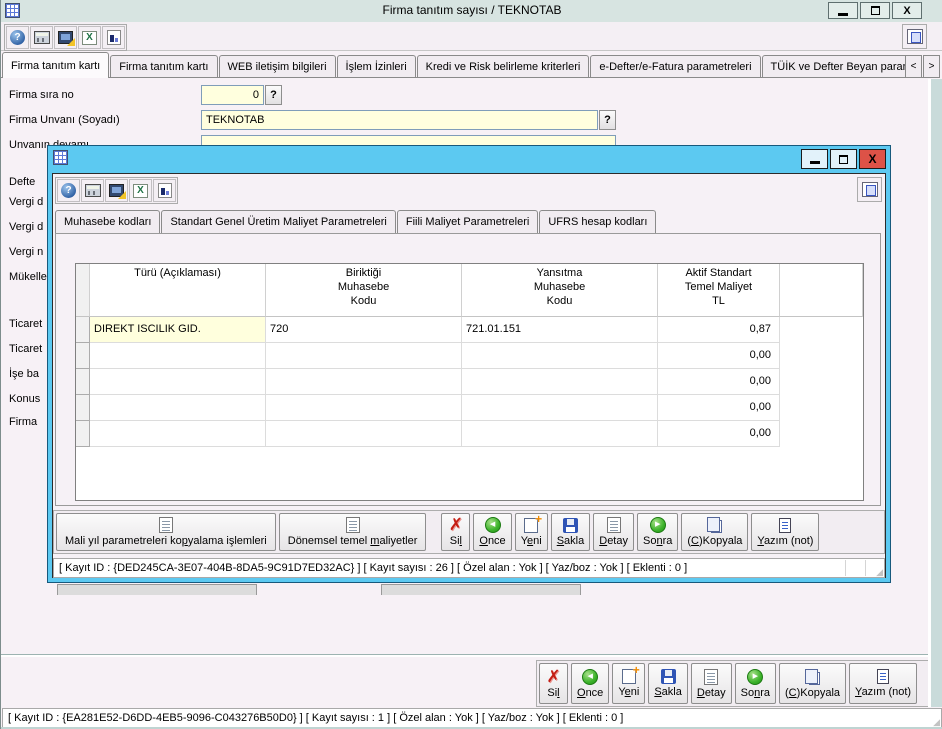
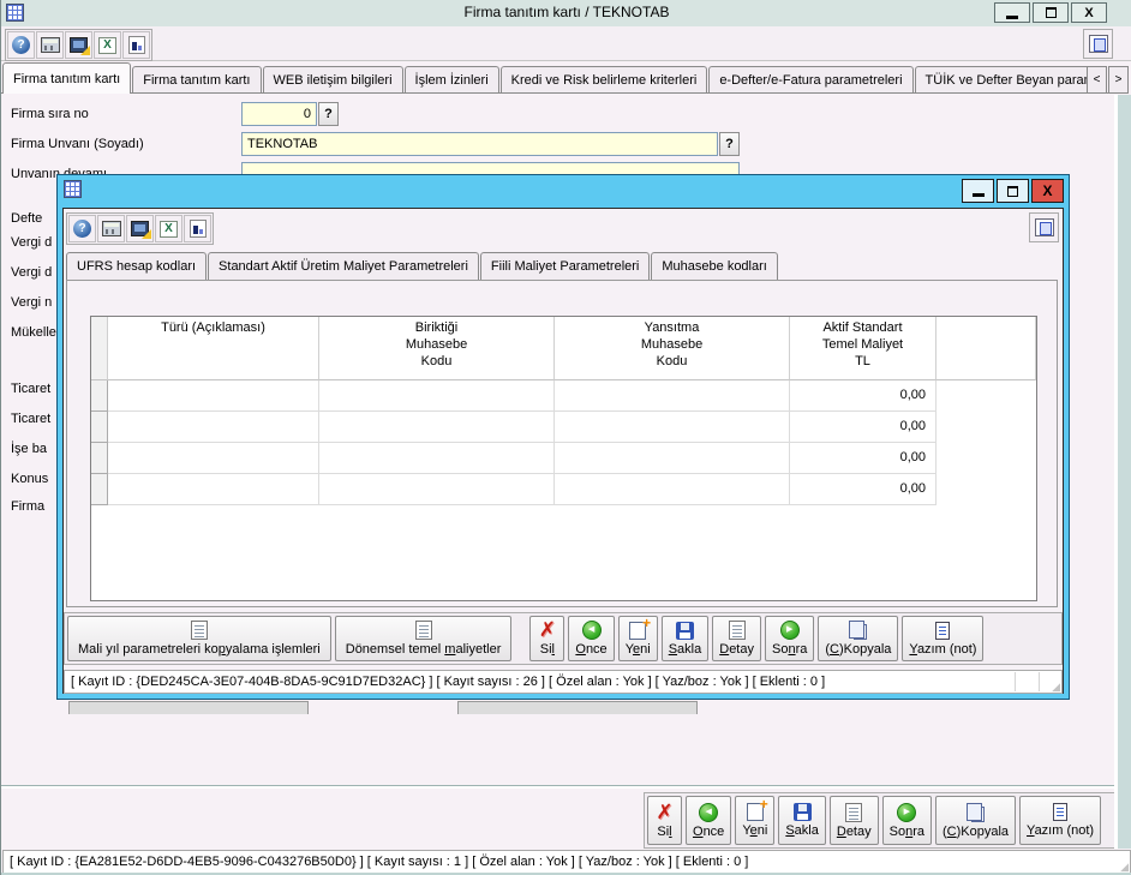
- Firma tanıtım sayısı / TEKNOTAB
+ Firma tanıtım kartı / TEKNOTAB
  X
  Firma tanıtım kartı
  Firma tanıtım kartı
  WEB iletişim bilgileri
  İşlem İzinleri
  Kredi ve Risk belirleme kriterleri
  e-Defter/e-Fatura parametreleri
  TÜİK ve Defter Beyan para
  <
  >
  Firma sıra no
  0
  ?
  Firma Unvanı (Soyadı)
  TEKNOTAB
  ?
  Defte
  Vergi d
  Vergi d
  Vergi n
  Mükelle
  Ticaret
  Ticaret
  İşe ba
  Konus
  Firma
  Sil
  Once
  Yeni
  Sakla
  Detay
  Sonra
  (C)Kopyala
  Yazım (not)
  [ Kayıt ID : {EA281E52-D6DD-4EB5-9096-C043276B50D0} ] [ Kayıt sayısı : 1 ] [ Özel alan : Yok ] [ Yaz/boz : Yok ] [ Eklenti : 0 ]
  ◢
  X
- Muhasebe kodları
+ UFRS hesap kodları
- Standart Genel Üretim Maliyet Parametreleri
+ Standart Aktif Üretim Maliyet Parametreleri
  Fiili Maliyet Parametreleri
- UFRS hesap kodları
+ Muhasebe kodları
  Türü (Açıklaması)
  Biriktiği
  Muhasebe
  Kodu
  Yansıtma
  Muhasebe
  Kodu
  Aktif Standart
  Temel Maliyet
  TL
- DIREKT ISCILIK GID.
- 720
- 721.01.151
- 0,87
  0,00
  0,00
  0,00
  0,00
  Mali yıl parametreleri kopyalama işlemleri
  Dönemsel temel maliyetler
  Sil
  Once
  Yeni
  Sakla
  Detay
  Sonra
  (C)Kopyala
  Yazım (not)
  [ Kayıt ID : {DED245CA-3E07-404B-8DA5-9C91D7ED32AC} ] [ Kayıt sayısı : 26 ] [ Özel alan : Yok ] [ Yaz/boz : Yok ] [ Eklenti : 0 ]
  ◢
